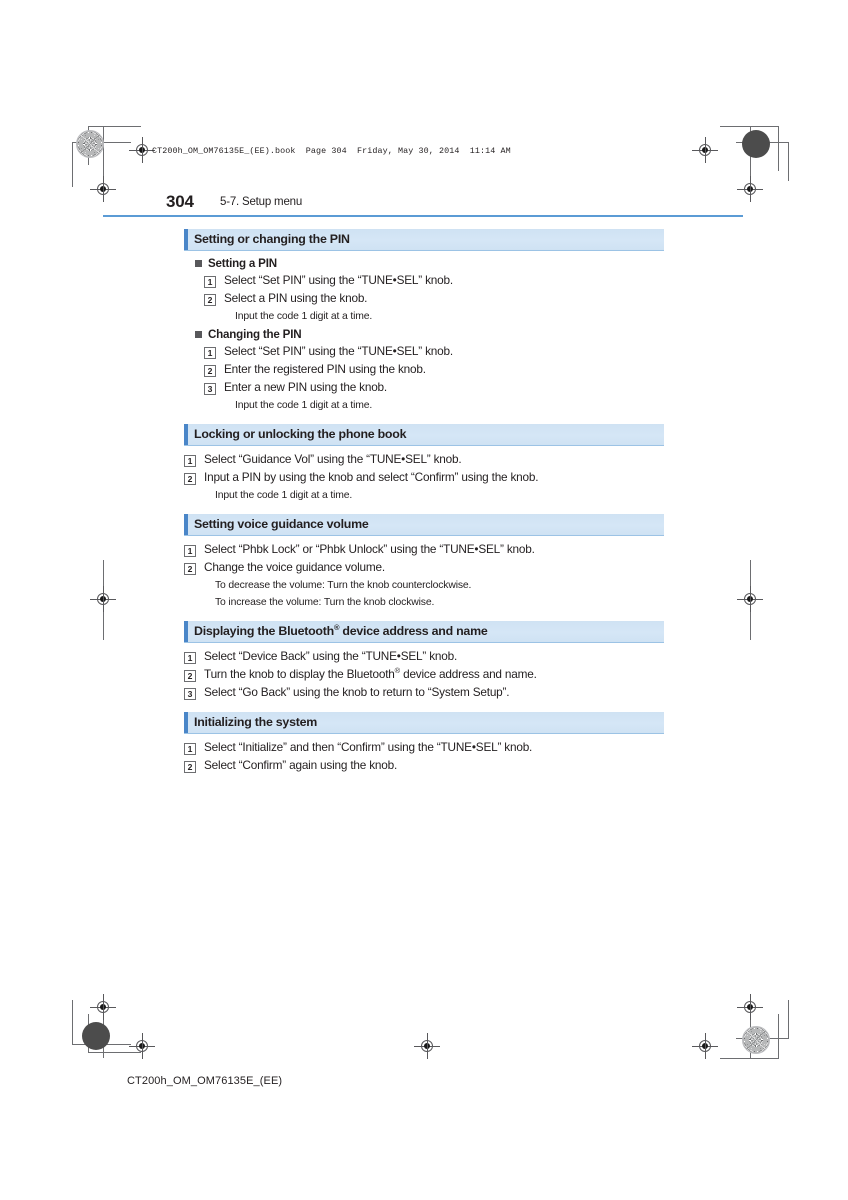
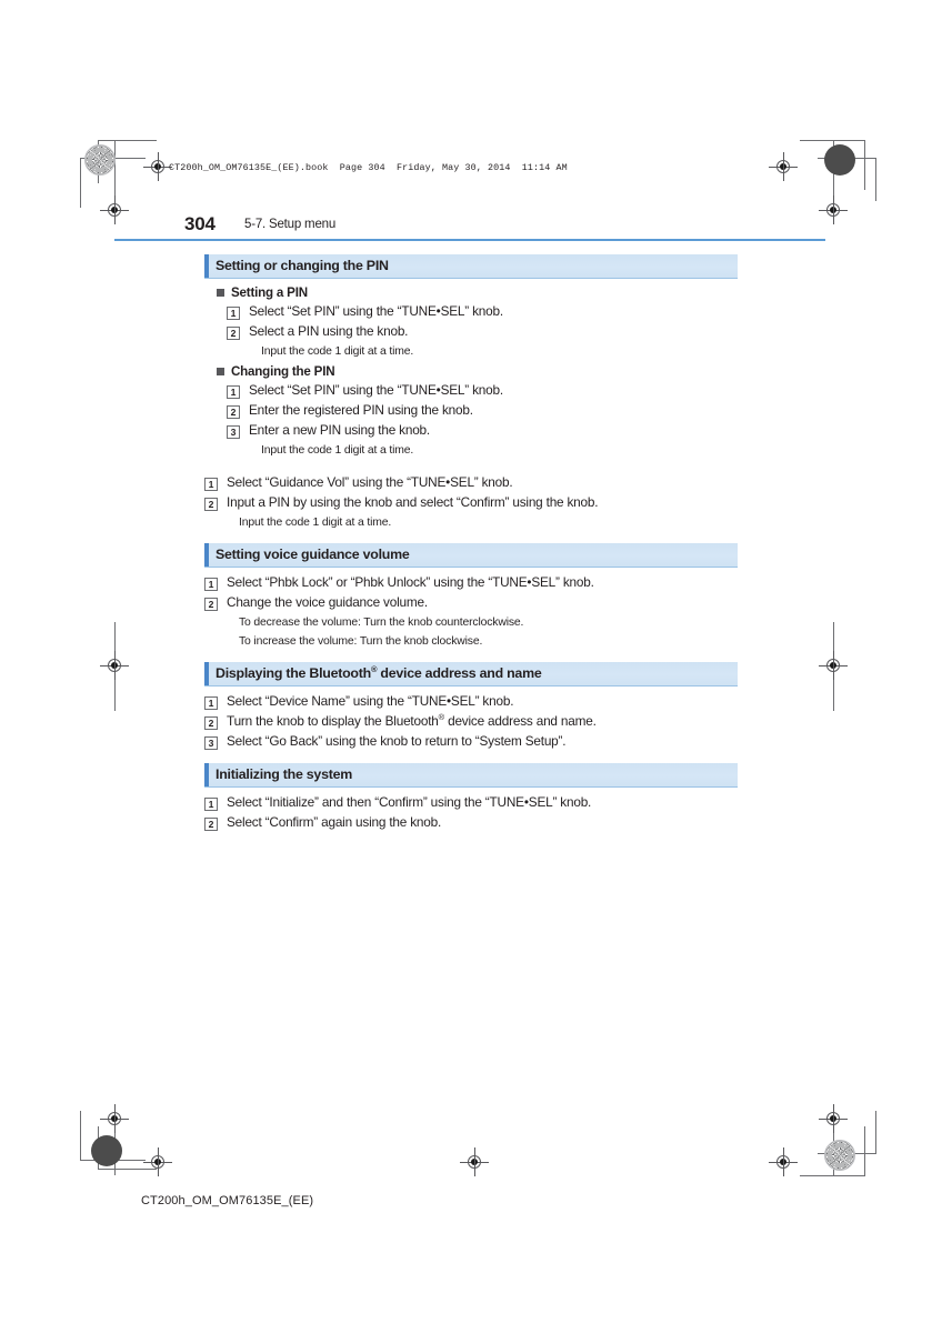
  CT200h_OM_OM76135E_(EE).book Page 304 Friday, May 30, 2014 11:14 AM
  304
  5-7. Setup menu
  Setting or changing the PIN
  Setting a PIN
  1
  Select “Set PIN” using the “TUNE•SEL” knob.
  2
  Select a PIN using the knob.
  Input the code 1 digit at a time.
  Changing the PIN
  1
  Select “Set PIN” using the “TUNE•SEL” knob.
  2
  Enter the registered PIN using the knob.
  3
  Enter a new PIN using the knob.
  Input the code 1 digit at a time.
- Locking or unlocking the phone book
  1
  Select “Guidance Vol” using the “TUNE•SEL” knob.
  2
  Input a PIN by using the knob and select “Confirm” using the knob.
  Input the code 1 digit at a time.
  Setting voice guidance volume
  1
  Select “Phbk Lock” or “Phbk Unlock” using the “TUNE•SEL” knob.
  2
  Change the voice guidance volume.
  To decrease the volume: Turn the knob counterclockwise.
  To increase the volume: Turn the knob clockwise.
  Displaying the Bluetooth® device address and name
  1
- Select “Device Back” using the “TUNE•SEL” knob.
+ Select “Device Name” using the “TUNE•SEL” knob.
  2
  Turn the knob to display the Bluetooth® device address and name.
  3
  Select “Go Back” using the knob to return to “System Setup”.
  Initializing the system
  1
  Select “Initialize” and then “Confirm” using the “TUNE•SEL” knob.
  2
  Select “Confirm” again using the knob.
  CT200h_OM_OM76135E_(EE)
